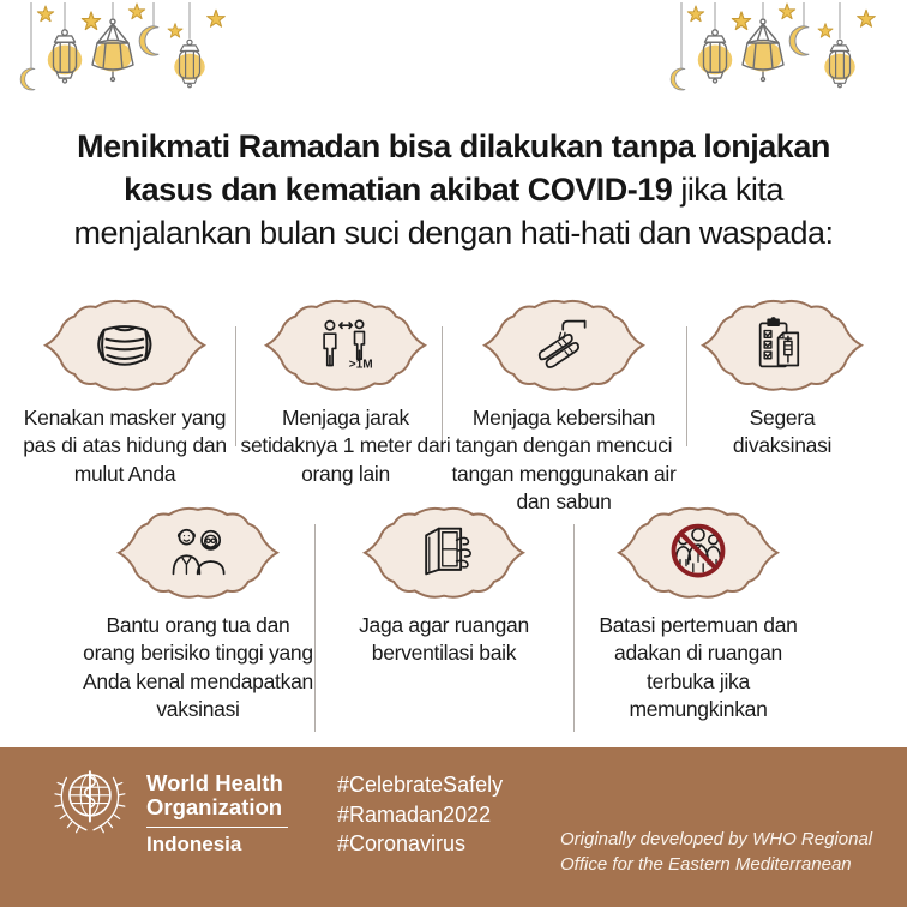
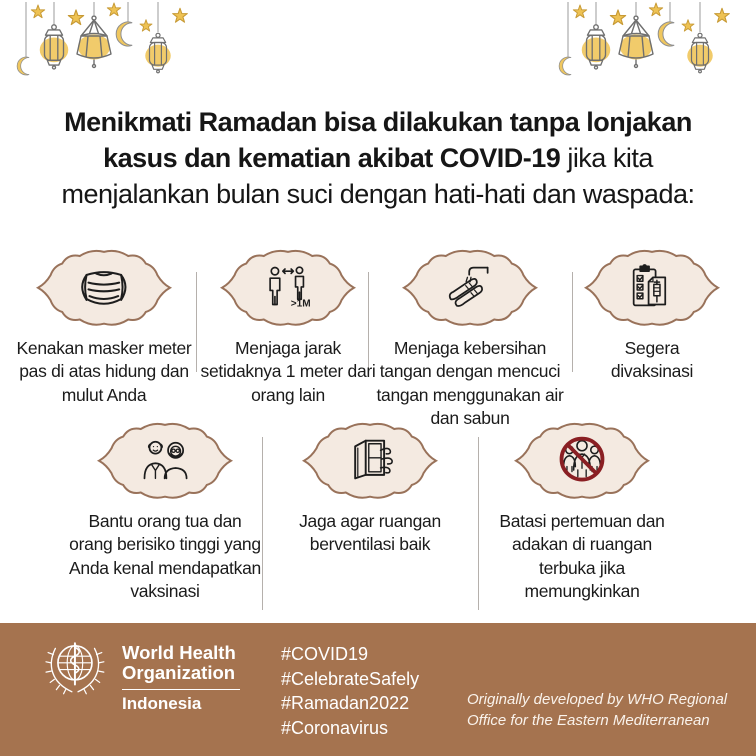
  Menikmati Ramadan bisa dilakukan tanpa lonjakan
  kasus dan kematian akibat COVID-19 jika kita
  menjalankan bulan suci dengan hati-hati dan waspada:
- Kenakan masker yang pas di atas hidung dan mulut Anda
+ Kenakan masker meter pas di atas hidung dan mulut Anda
  >1M
  Menjaga jarak setidaknya 1 meter dari orang lain
  Menjaga kebersihan tangan dengan mencuci tangan menggunakan air dan sabun
  Segera divaksinasi
  Bantu orang tua dan orang berisiko tinggi yang Anda kenal mendapatkan vaksinasi
  Jaga agar ruangan berventilasi baik
  Batasi pertemuan dan adakan di ruangan terbuka jika memungkinkan
  World Health
  Organization
  Indonesia
+ #COVID19
  #CelebrateSafely
  #Ramadan2022
  #Coronavirus
  Originally developed by WHO Regional Office for the Eastern Mediterranean
